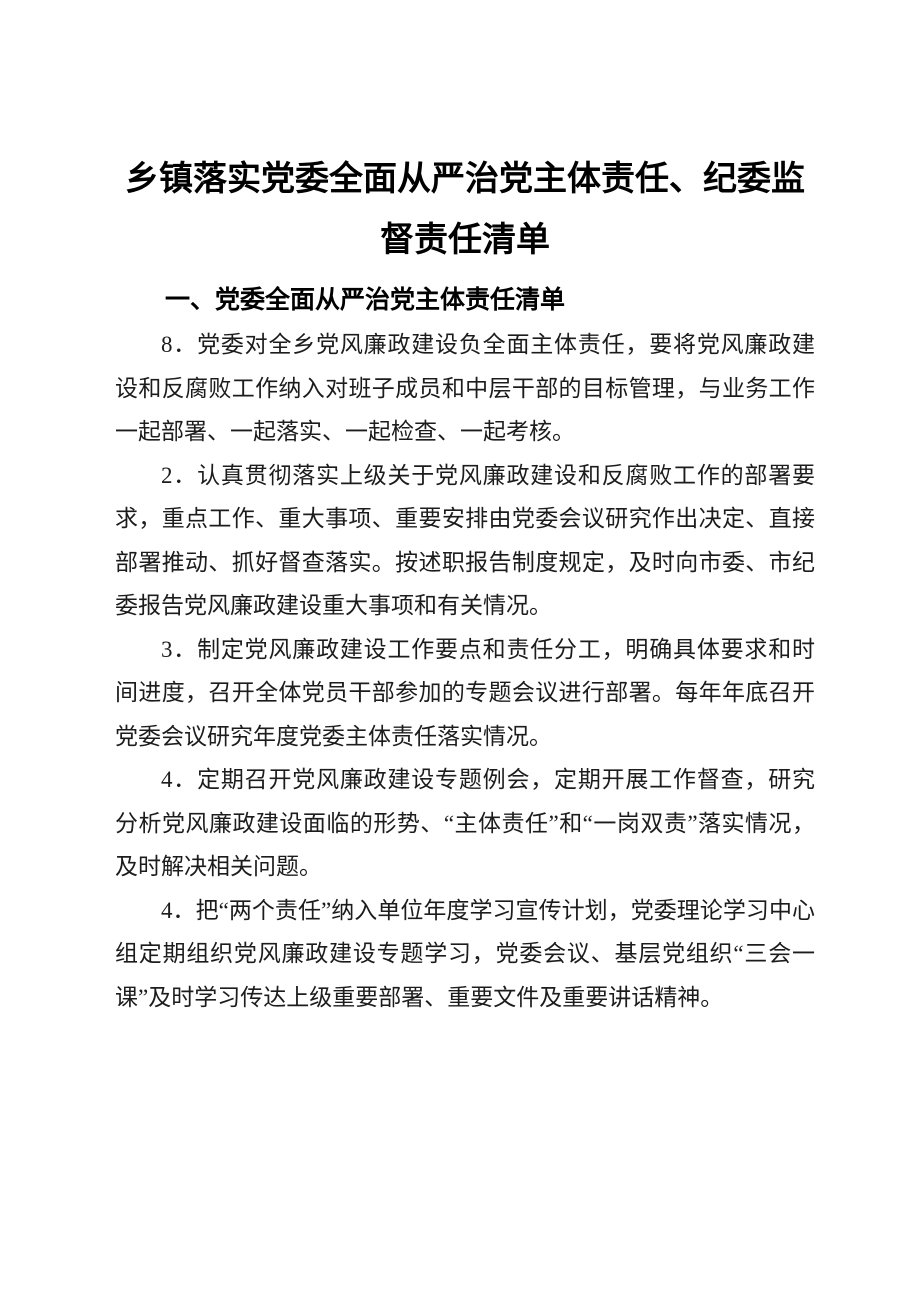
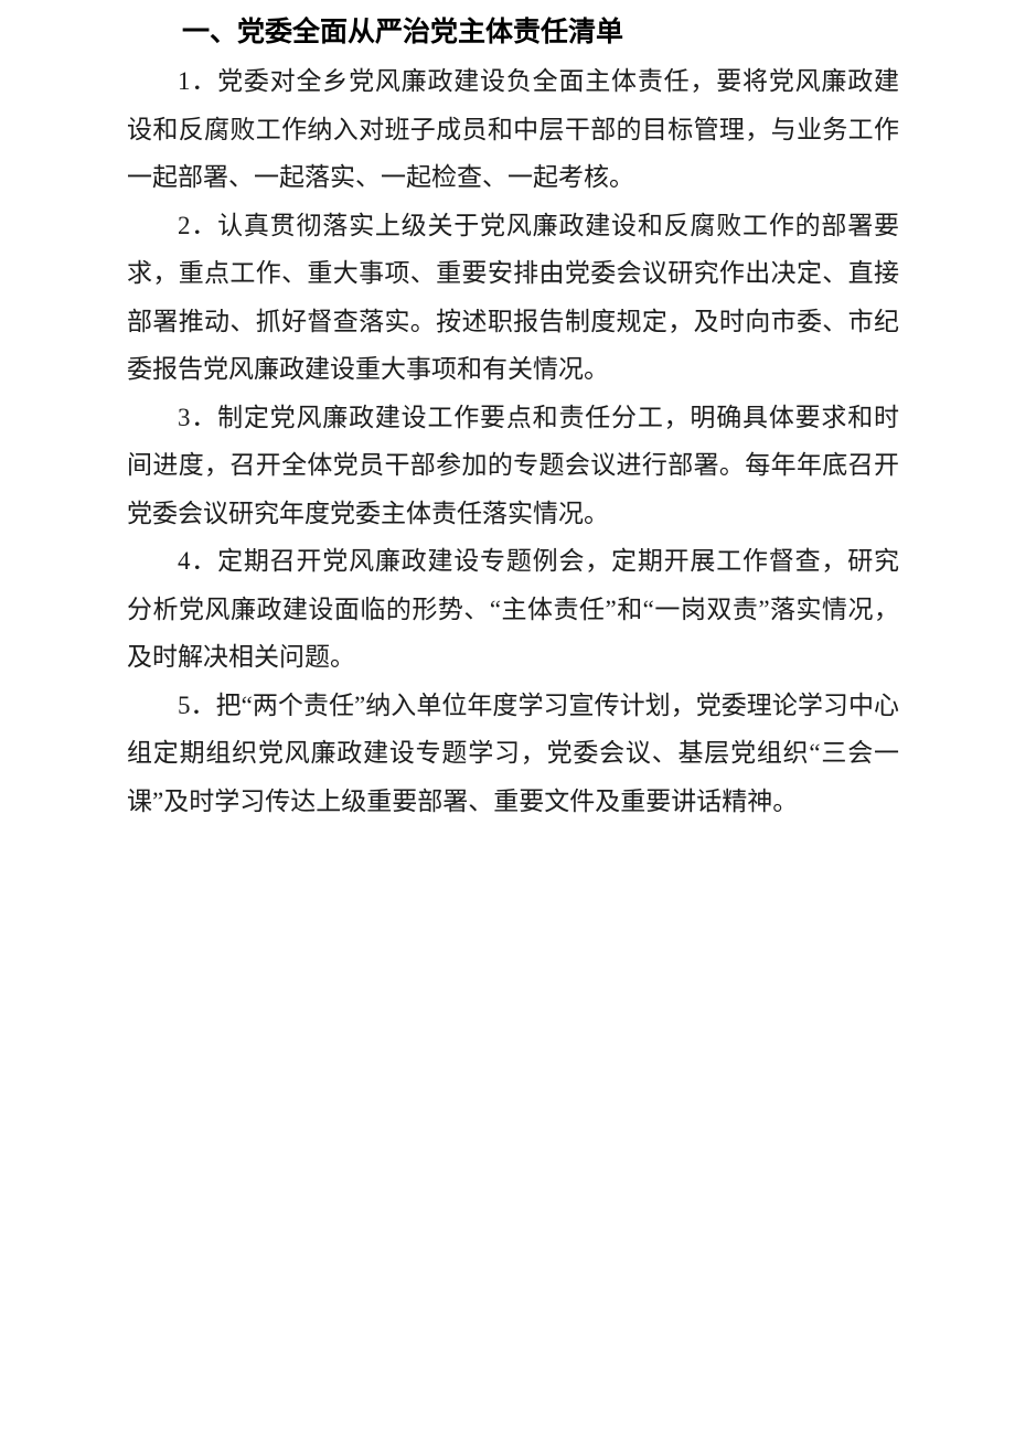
- 乡镇落实党委全面从严治党主体责任、纪委监
- 督责任清单
  一、党委全面从严治党主体责任清单
- 8．党委对全乡党风廉政建设负全面主体责任，要将党风廉政建设和反腐败工作纳入对班子成员和中层干部的目标管理，与业务工作一起部署、一起落实、一起检查、一起考核。
+ 1．党委对全乡党风廉政建设负全面主体责任，要将党风廉政建设和反腐败工作纳入对班子成员和中层干部的目标管理，与业务工作一起部署、一起落实、一起检查、一起考核。
  2．认真贯彻落实上级关于党风廉政建设和反腐败工作的部署要求，重点工作、重大事项、重要安排由党委会议研究作出决定、直接部署推动、抓好督查落实。按述职报告制度规定，及时向市委、市纪委报告党风廉政建设重大事项和有关情况。
  3．制定党风廉政建设工作要点和责任分工，明确具体要求和时间进度，召开全体党员干部参加的专题会议进行部署。每年年底召开党委会议研究年度党委主体责任落实情况。
  4．定期召开党风廉政建设专题例会，定期开展工作督查，研究分析党风廉政建设面临的形势、“主体责任”和“一岗双责”落实情况，及时解决相关问题。
- 4．把“两个责任”纳入单位年度学习宣传计划，党委理论学习中心组定期组织党风廉政建设专题学习，党委会议、基层党组织“三会一课”及时学习传达上级重要部署、重要文件及重要讲话精神。
+ 5．把“两个责任”纳入单位年度学习宣传计划，党委理论学习中心组定期组织党风廉政建设专题学习，党委会议、基层党组织“三会一课”及时学习传达上级重要部署、重要文件及重要讲话精神。
